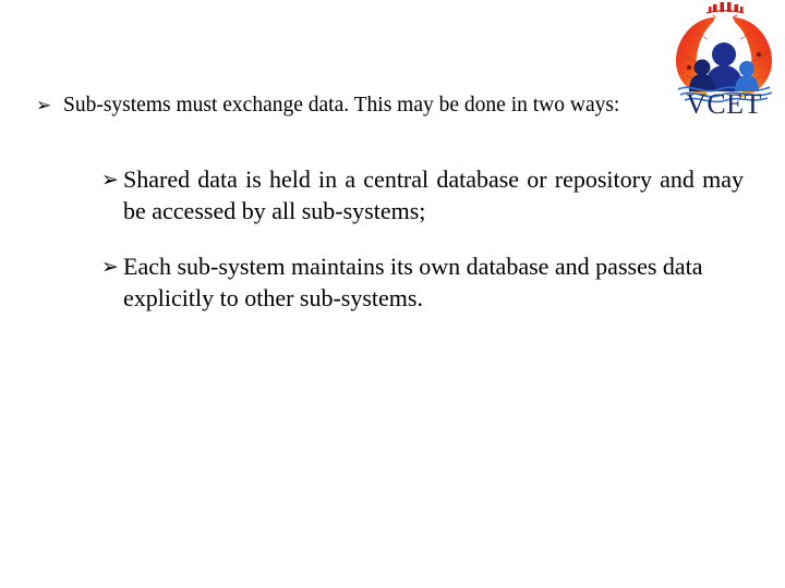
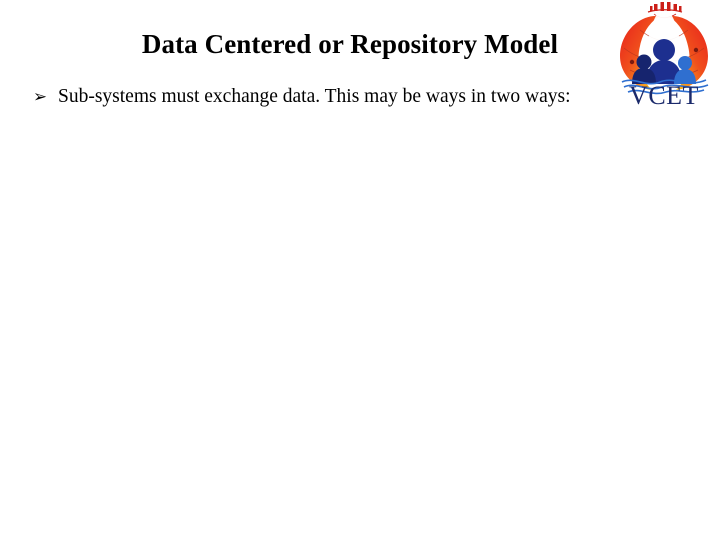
+ Data Centered or Repository Model
  VCET
- ➢ Sub-systems must exchange data. This may be done in two ways:
+ ➢ Sub-systems must exchange data. This may be ways in two ways:
- ➢ Shared data is held in a central database or repository and may be accessed by all sub-systems;
- ➢ Each sub-system maintains its own database and passes data explicitly to other sub-systems.
